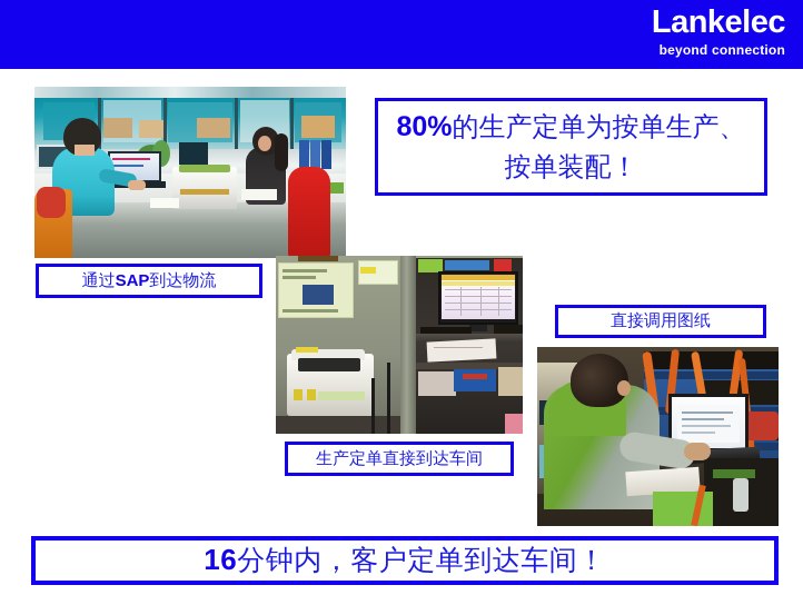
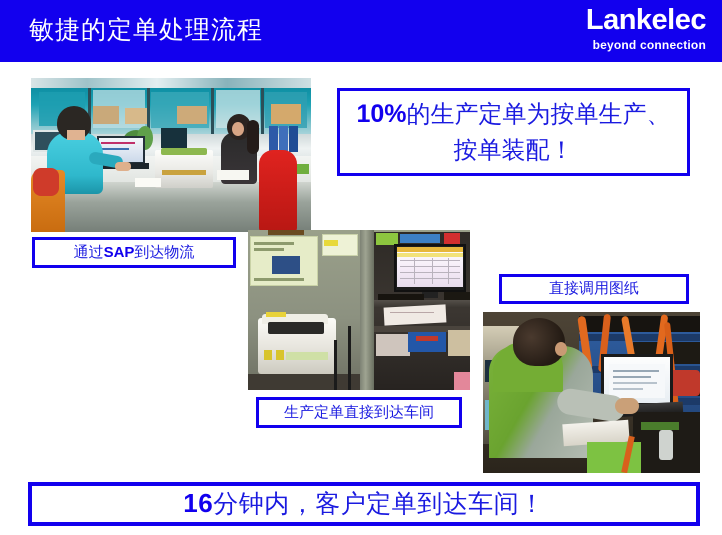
+ 敏捷的定单处理流程
  Lankelec
  beyond connection
- 80%的生产定单为按单生产、按单装配！
+ 10%的生产定单为按单生产、按单装配！
  通过SAP到达物流
  直接调用图纸
  生产定单直接到达车间
  16分钟内，客户定单到达车间！
